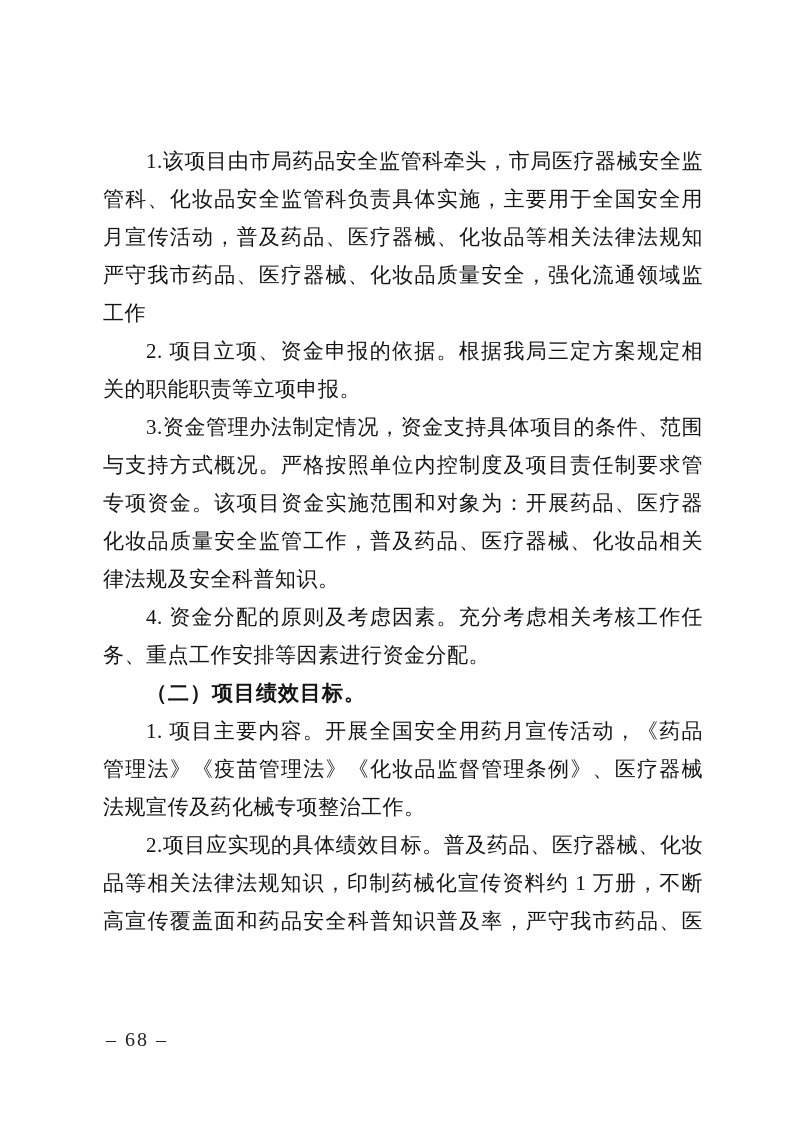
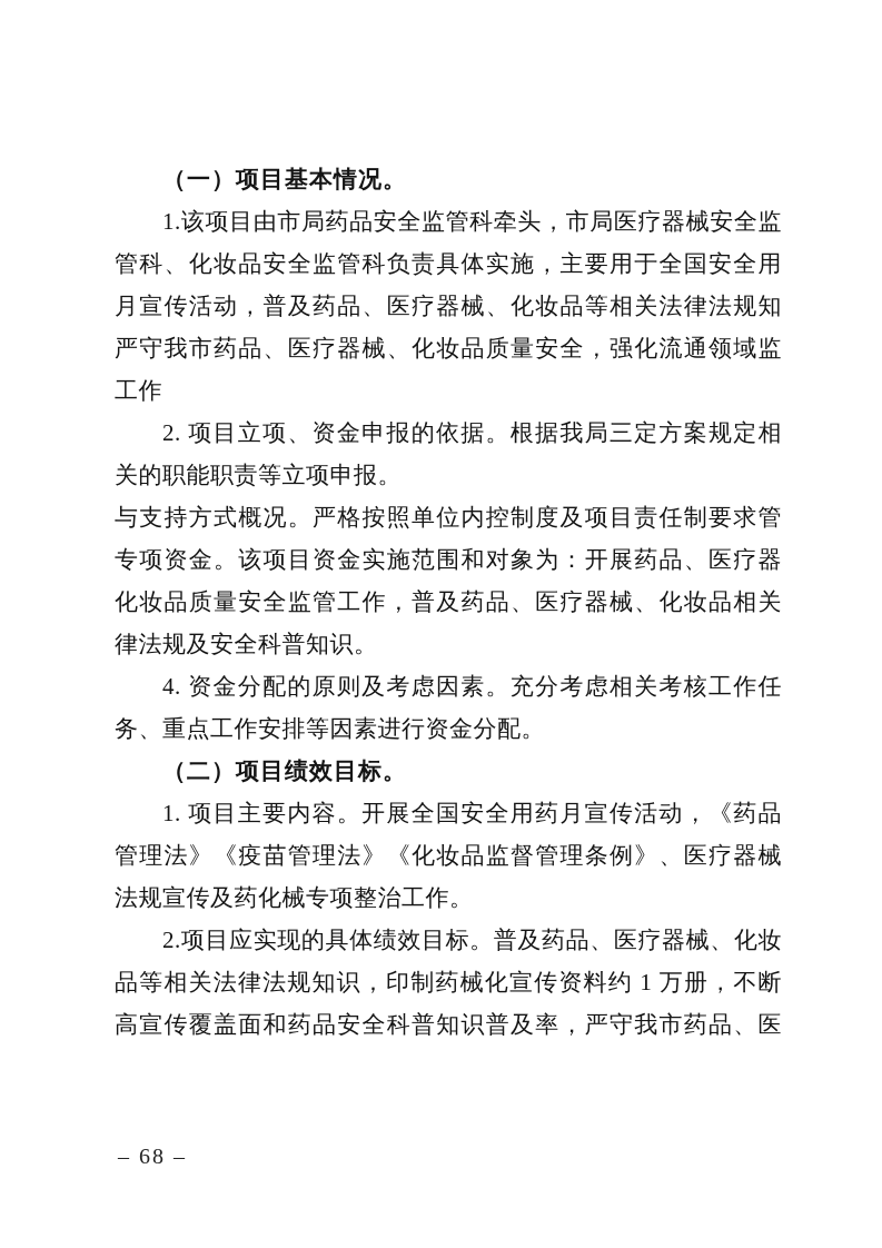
+ （一）项目基本情况。
  1.该项目由市局药品安全监管科牵头，市局医疗器械安全监
  管科、化妆品安全监管科负责具体实施，主要用于全国安全用
  月宣传活动，普及药品、医疗器械、化妆品等相关法律法规知
  严守我市药品、医疗器械、化妆品质量安全，强化流通领域监
  工作
  2. 项目立项、资金申报的依据。根据我局三定方案规定相
  关的职能职责等立项申报。
- 3.资金管理办法制定情况，资金支持具体项目的条件、范围
  与支持方式概况。严格按照单位内控制度及项目责任制要求管
  专项资金。该项目资金实施范围和对象为：开展药品、医疗器
  化妆品质量安全监管工作，普及药品、医疗器械、化妆品相关
  律法规及安全科普知识。
  4. 资金分配的原则及考虑因素。充分考虑相关考核工作任
  务、重点工作安排等因素进行资金分配。
  （二）项目绩效目标。
  1. 项目主要内容。开展全国安全用药月宣传活动，《药品
  管理法》《疫苗管理法》《化妆品监督管理条例》、医疗器械
  法规宣传及药化械专项整治工作。
  2.项目应实现的具体绩效目标。普及药品、医疗器械、化妆
  品等相关法律法规知识，印制药械化宣传资料约 1 万册，不断
  高宣传覆盖面和药品安全科普知识普及率，严守我市药品、医
  – 68 –
